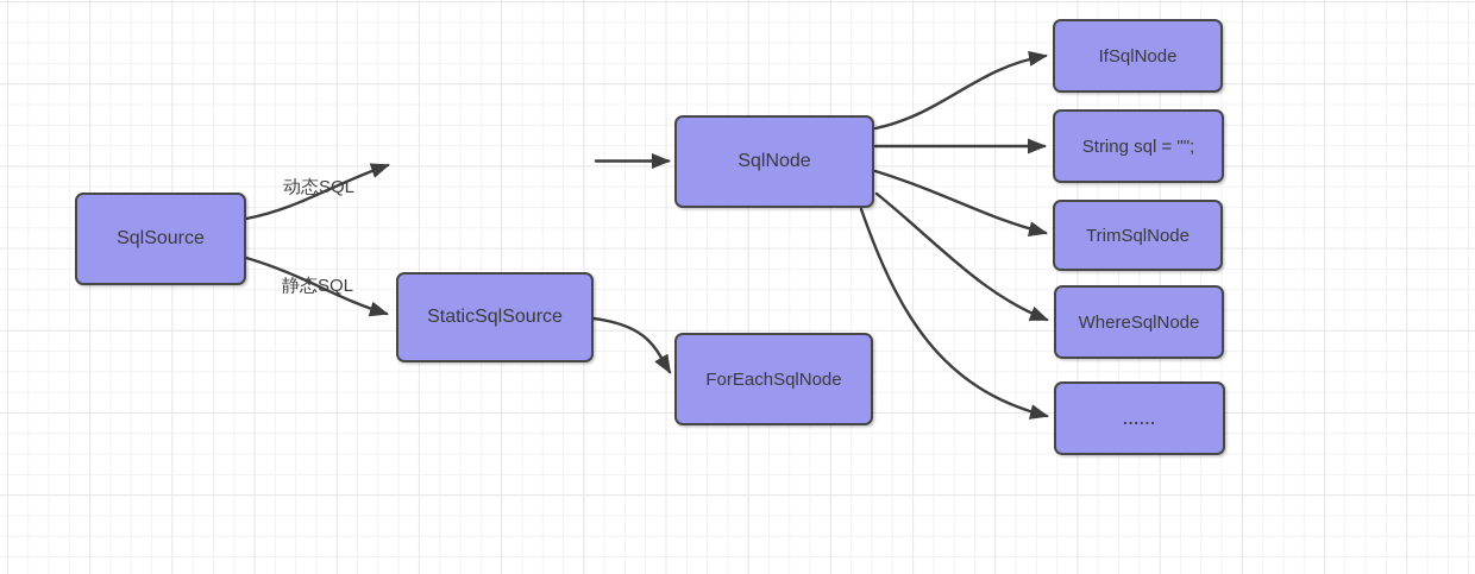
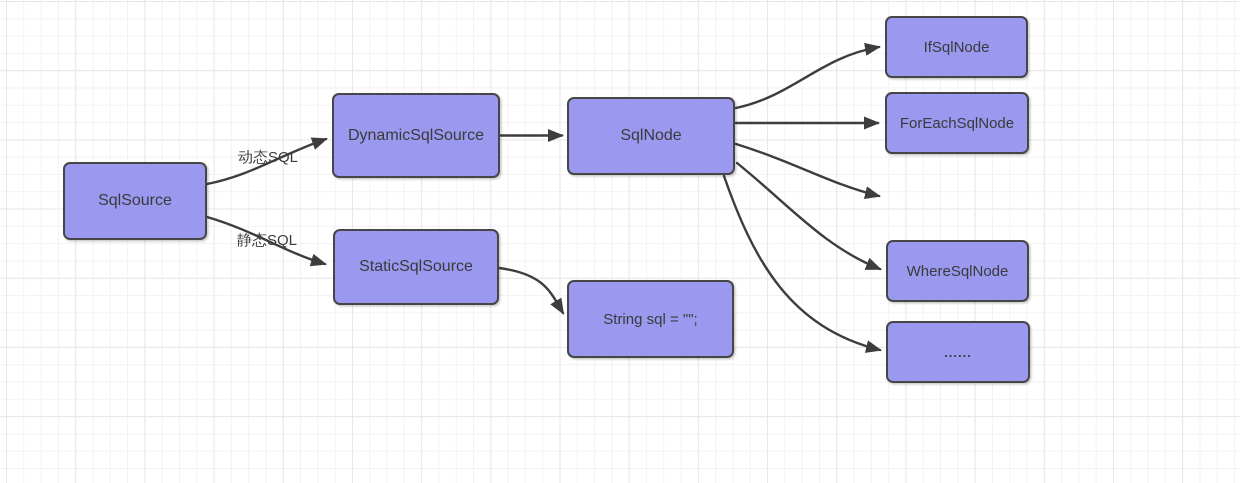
  动态SQL
  静态SQL
  SqlSource
+ DynamicSqlSource
  StaticSqlSource
  SqlNode
- ForEachSqlNode
+ String sql = "";
  IfSqlNode
- String sql = "";
+ ForEachSqlNode
- TrimSqlNode
  WhereSqlNode
  ......
